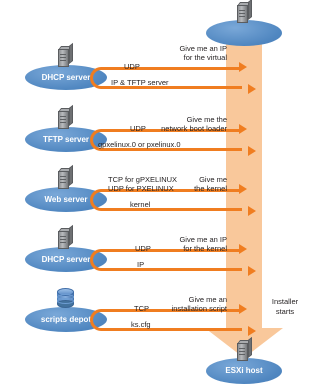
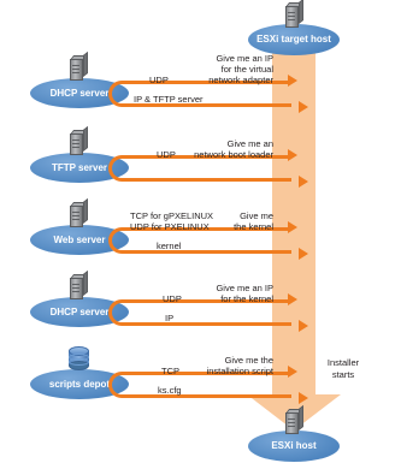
+ ESXi target host
  DHCP server
  UDP
  Give me an IP
  for the virtual
+ network adapter
  IP & TFTP server
  TFTP server
  UDP
- Give me the
+ Give me an
  network boot loader
- gpxelinux.0 or pxelinux.0
  Web server
  TCP for gPXELINUX
  UDP for PXELINUX
  Give me
  the kernel
  kernel
  DHCP server
  UDP
  Give me an IP
  for the kernel
  IP
  scripts depot
  TCP
- Give me an
+ Give me the
  installation script
  ks.cfg
  Installer starts
  ESXi host
